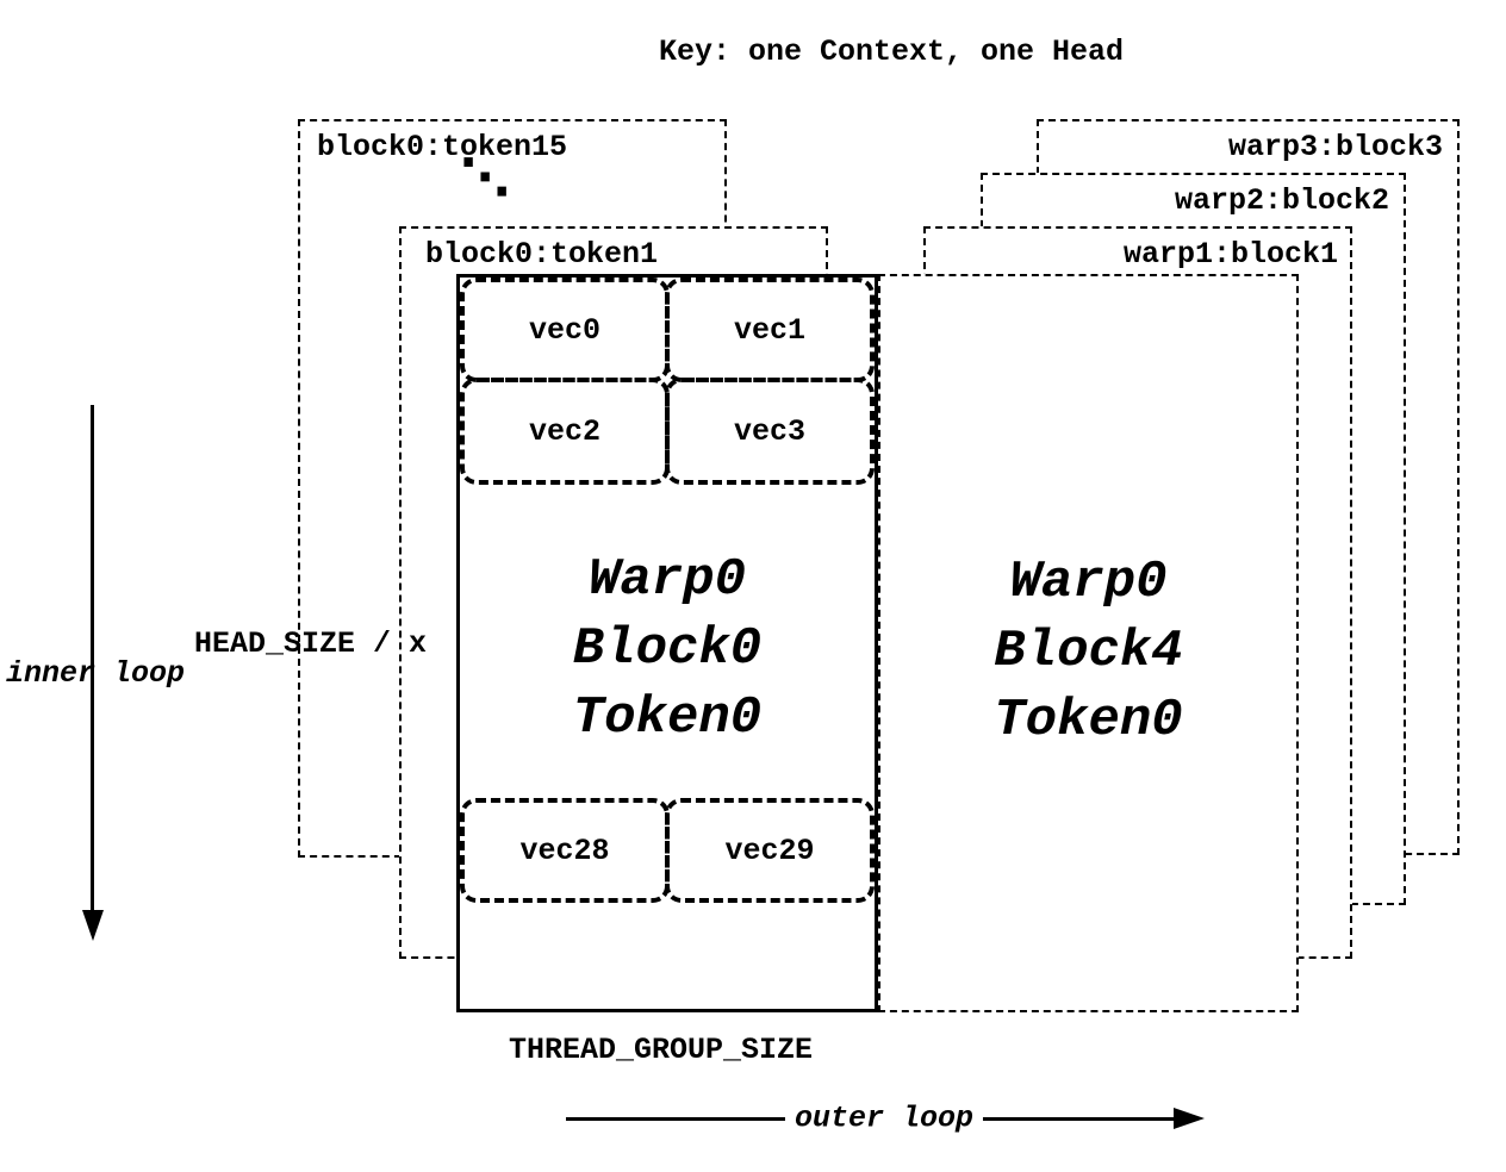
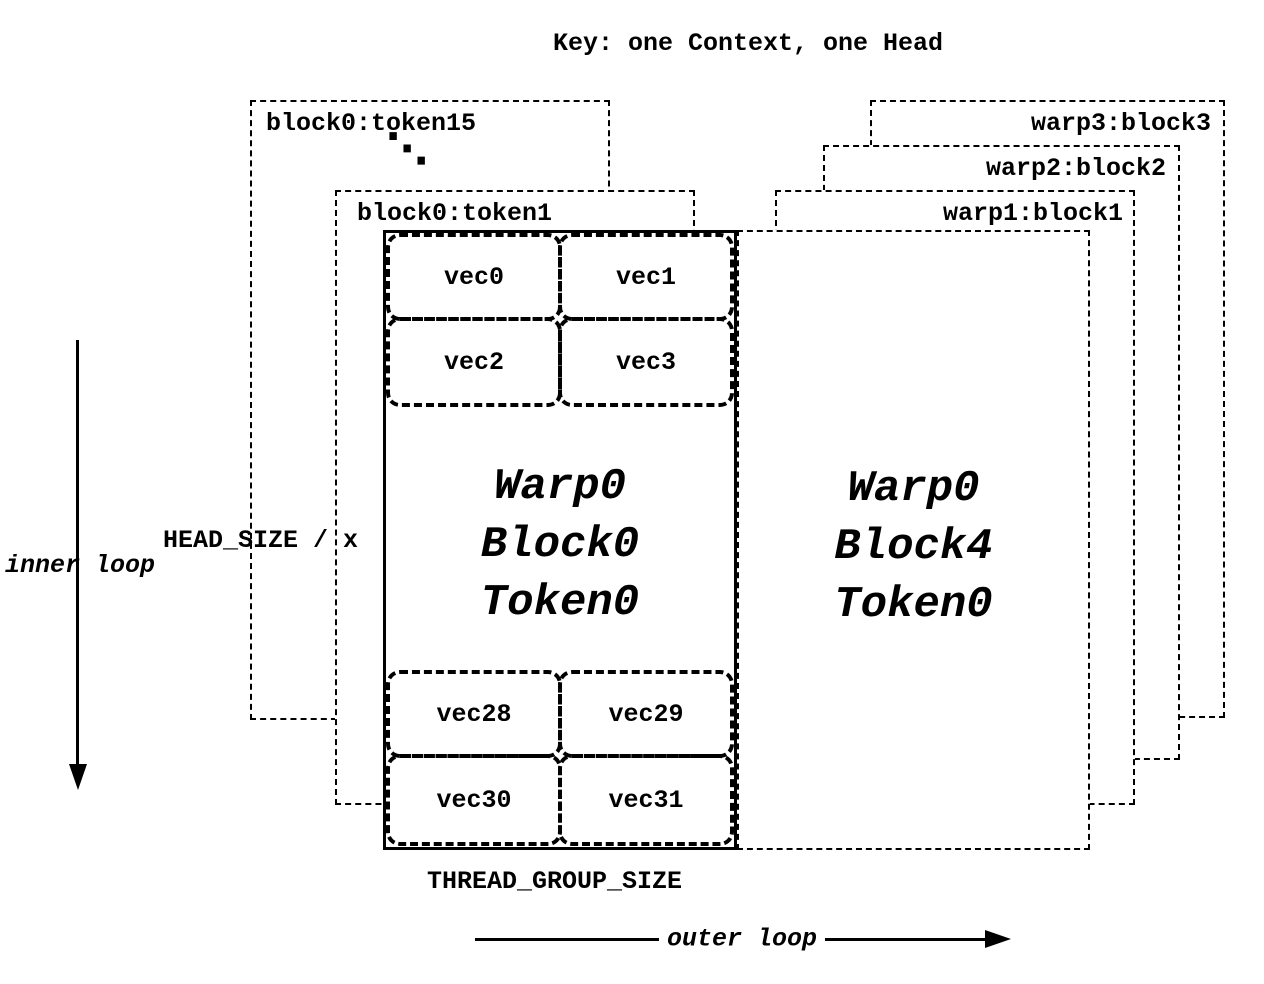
  Key: one Context, one Head
  block0:token15
  ⋱
  block0:token1
  warp3:block3
  warp2:block2
  warp1:block1
  Warp0
  Block4
  Token0
  vec0
  vec1
  vec2
  vec3
  Warp0
  Block0
  Token0
  vec28
  vec29
+ vec30
+ vec31
  HEAD_SIZE / x
  inner loop
  THREAD_GROUP_SIZE
  outer loop
